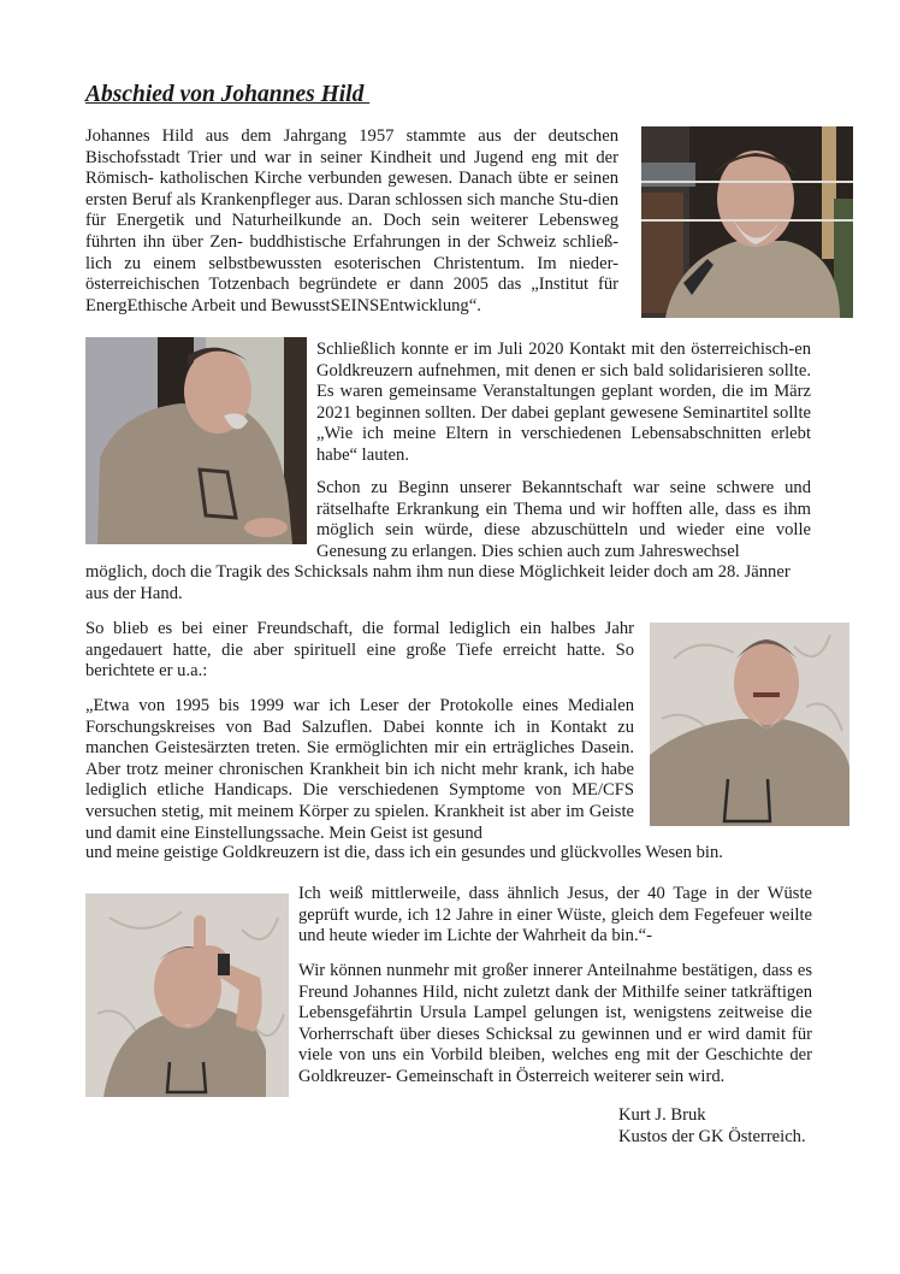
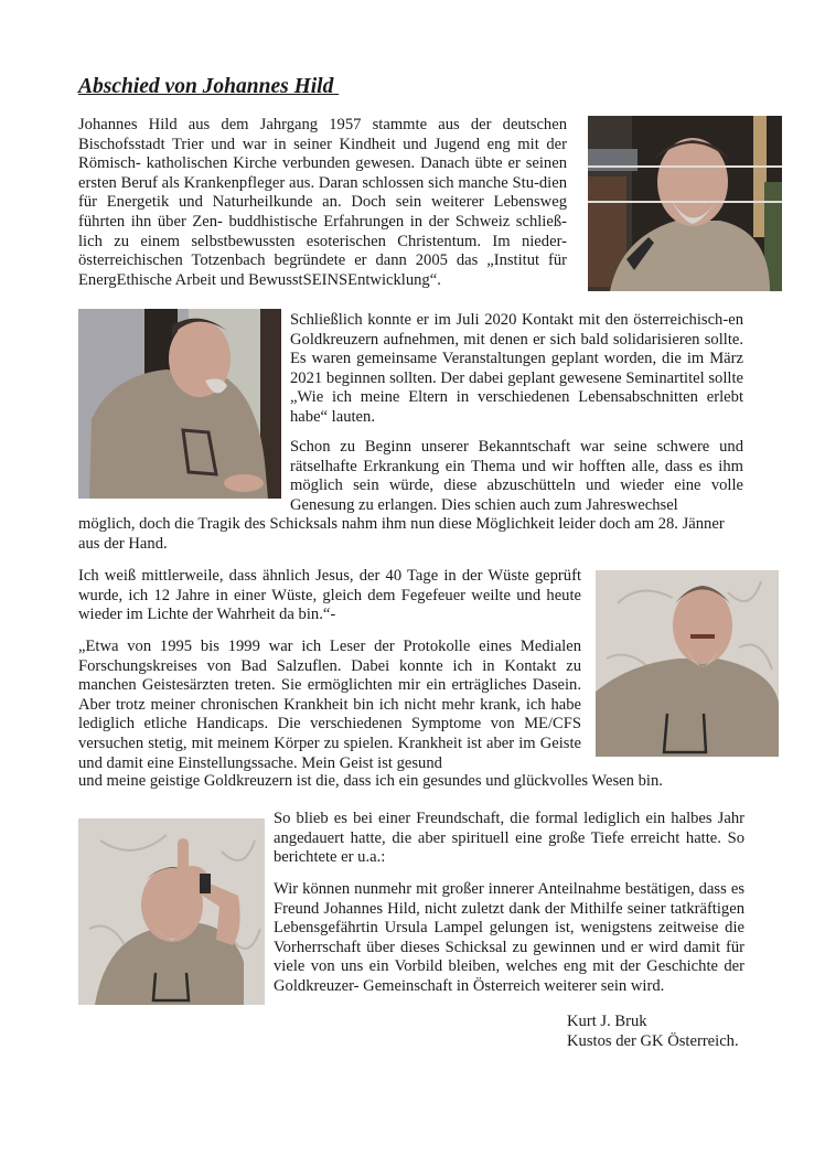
  Abschied von Johannes Hild
  Johannes Hild aus dem Jahrgang 1957 stammte aus der deutschen Bischofsstadt Trier und war in seiner Kindheit und Jugend eng mit der Römisch- katholischen Kirche verbunden gewesen. Danach übte er seinen ersten Beruf als Krankenpfleger aus. Daran schlossen sich manche Stu-dien für Energetik und Naturheilkunde an. Doch sein weiterer Lebensweg führten ihn über Zen- buddhistische Erfahrungen in der Schweiz schließ-lich zu einem selbstbewussten esoterischen Christentum. Im nieder-österreichischen Totzenbach begründete er dann 2005 das „Institut für EnergEthische Arbeit und BewusstSEINSEntwicklung“.
  Schließlich konnte er im Juli 2020 Kontakt mit den österreichisch-en Goldkreuzern aufnehmen, mit denen er sich bald solidarisieren sollte. Es waren gemeinsame Veranstaltungen geplant worden, die im März 2021 beginnen sollten. Der dabei geplant gewesene Seminartitel sollte „Wie ich meine Eltern in verschiedenen Lebensabschnitten erlebt habe“ lauten.
  Schon zu Beginn unserer Bekanntschaft war seine schwere und rätselhafte Erkrankung ein Thema und wir hofften alle, dass es ihm möglich sein würde, diese abzuschütteln und wieder eine volle Genesung zu erlangen. Dies schien auch zum Jahreswechsel
  möglich, doch die Tragik des Schicksals nahm ihm nun diese Möglichkeit leider doch am 28. Jänner aus der Hand.
- So blieb es bei einer Freundschaft, die formal lediglich ein halbes Jahr angedauert hatte, die aber spirituell eine große Tiefe erreicht hatte. So berichtete er u.a.:
+ Ich weiß mittlerweile, dass ähnlich Jesus, der 40 Tage in der Wüste geprüft wurde, ich 12 Jahre in einer Wüste, gleich dem Fegefeuer weilte und heute wieder im Lichte der Wahrheit da bin.“-
  „Etwa von 1995 bis 1999 war ich Leser der Protokolle eines Medialen Forschungskreises von Bad Salzuflen. Dabei konnte ich in Kontakt zu manchen Geistesärzten treten. Sie ermöglichten mir ein erträgliches Dasein. Aber trotz meiner chronischen Krankheit bin ich nicht mehr krank, ich habe lediglich etliche Handicaps. Die verschiedenen Symptome von ME/CFS versuchen stetig, mit meinem Körper zu spielen. Krankheit ist aber im Geiste und damit eine Einstellungssache. Mein Geist ist gesund
  und meine geistige Goldkreuzern ist die, dass ich ein gesundes und glückvolles Wesen bin.
- Ich weiß mittlerweile, dass ähnlich Jesus, der 40 Tage in der Wüste geprüft wurde, ich 12 Jahre in einer Wüste, gleich dem Fegefeuer weilte und heute wieder im Lichte der Wahrheit da bin.“-
+ So blieb es bei einer Freundschaft, die formal lediglich ein halbes Jahr angedauert hatte, die aber spirituell eine große Tiefe erreicht hatte. So berichtete er u.a.:
  Wir können nunmehr mit großer innerer Anteilnahme bestätigen, dass es Freund Johannes Hild, nicht zuletzt dank der Mithilfe seiner tatkräftigen Lebensgefährtin Ursula Lampel gelungen ist, wenigstens zeitweise die Vorherrschaft über dieses Schicksal zu gewinnen und er wird damit für viele von uns ein Vorbild bleiben, welches eng mit der Geschichte der Goldkreuzer- Gemeinschaft in Österreich weiterer sein wird.
  Kurt J. Bruk
  Kustos der GK Österreich.
